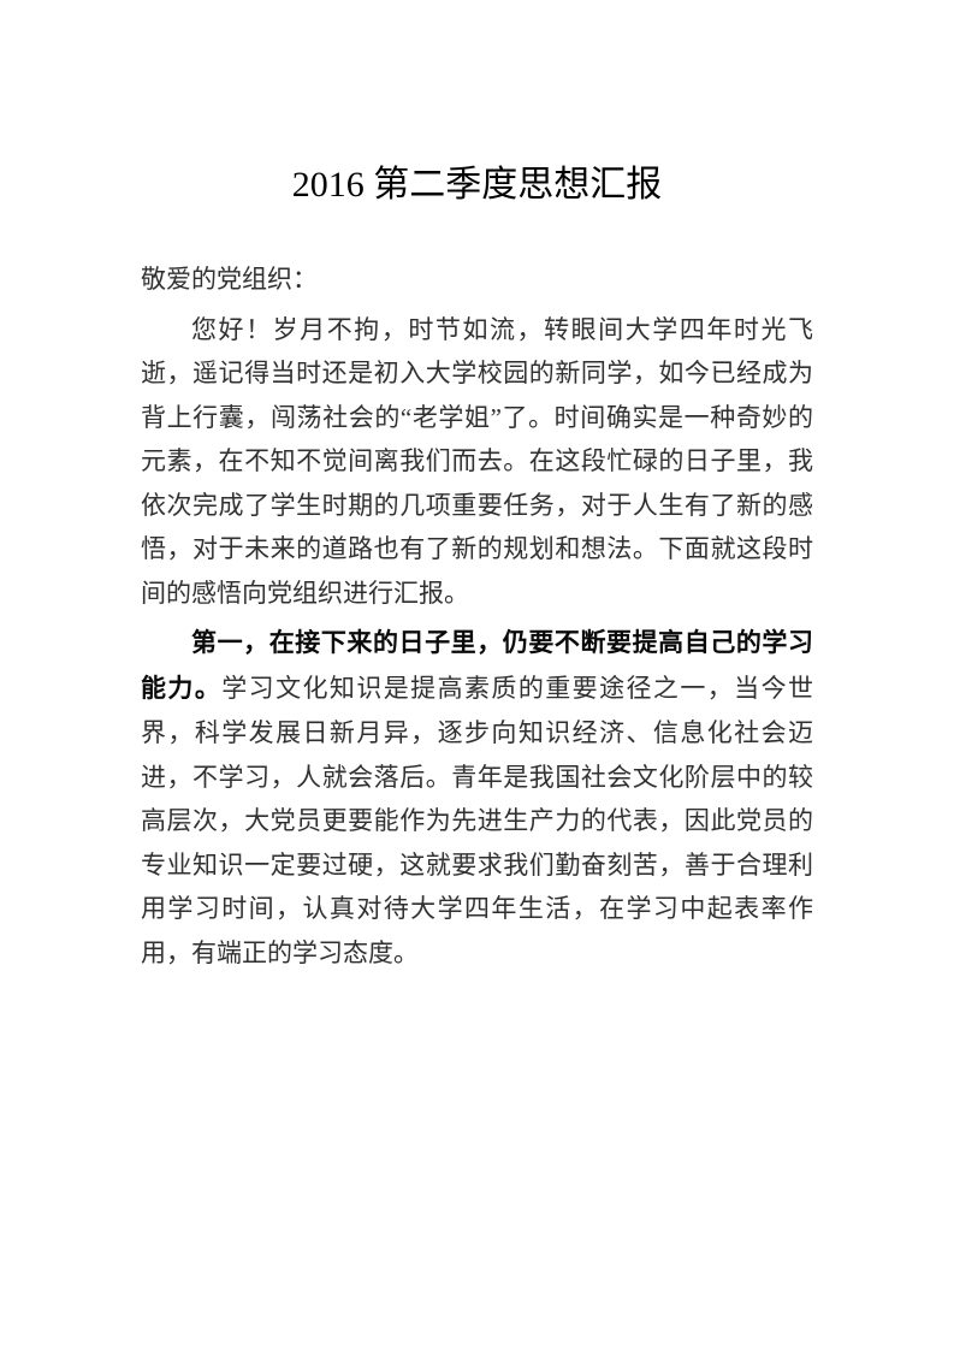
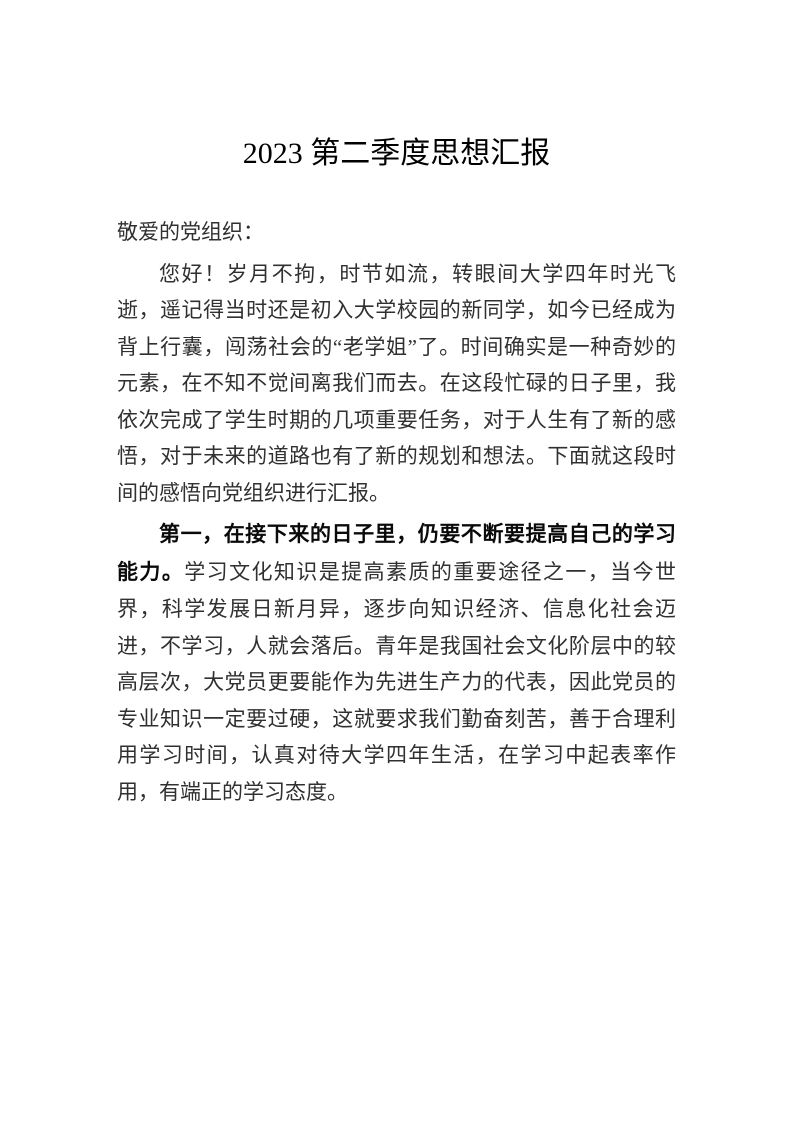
- 2016 第二季度思想汇报
+ 2023 第二季度思想汇报
  敬爱的党组织：
  您好！岁月不拘，时节如流，转眼间大学四年时光飞逝，遥记得当时还是初入大学校园的新同学，如今已经成为背上行囊，闯荡社会的“老学姐”了。时间确实是一种奇妙的元素，在不知不觉间离我们而去。在这段忙碌的日子里，我依次完成了学生时期的几项重要任务，对于人生有了新的感悟，对于未来的道路也有了新的规划和想法。下面就这段时间的感悟向党组织进行汇报。
  第一，在接下来的日子里，仍要不断要提高自己的学习能力。学习文化知识是提高素质的重要途径之一，当今世界，科学发展日新月异，逐步向知识经济、信息化社会迈进，不学习，人就会落后。青年是我国社会文化阶层中的较高层次，大党员更要能作为先进生产力的代表，因此党员的专业知识一定要过硬，这就要求我们勤奋刻苦，善于合理利用学习时间，认真对待大学四年生活，在学习中起表率作用，有端正的学习态度。
